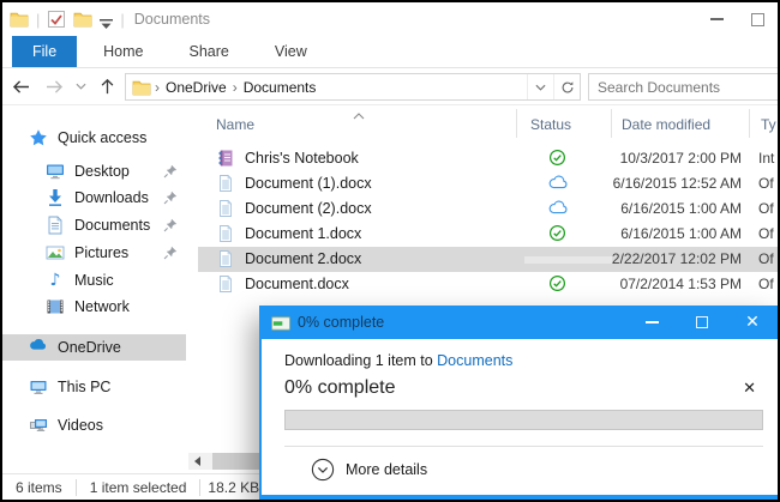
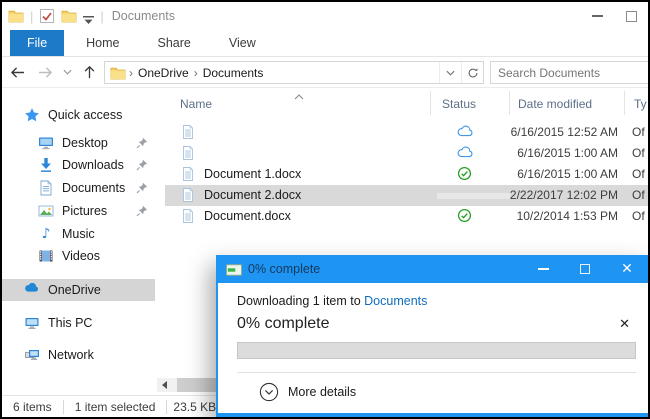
  |
  |
  Documents
  File
  Home
  Share
  View
  ›
  OneDrive
  ›
  Documents
  Search Documents
  Quick access
  Desktop
  Downloads
  Documents
  Pictures
  ♪
  Music
- Network
+ Videos
  OneDrive
  This PC
- Videos
+ Network
  Name
  Status
  Date modified
  Ty
- Chris's Notebook
- 10/3/2017 2:00 PM
- Int
- Document (1).docx
  6/16/2015 12:52 AM
  Of
- Document (2).docx
  6/16/2015 1:00 AM
  Of
  Document 1.docx
  6/16/2015 1:00 AM
  Of
  Document 2.docx
  2/22/2017 12:02 PM
  Of
  Document.docx
- 07/2/2014 1:53 PM
+ 10/2/2014 1:53 PM
  Of
  6 items
  1 item selected
- 18.2 KB
+ 23.5 KB
  0% complete
  ✕
  Downloading 1 item to Documents
  0% complete
  ✕
  More details
